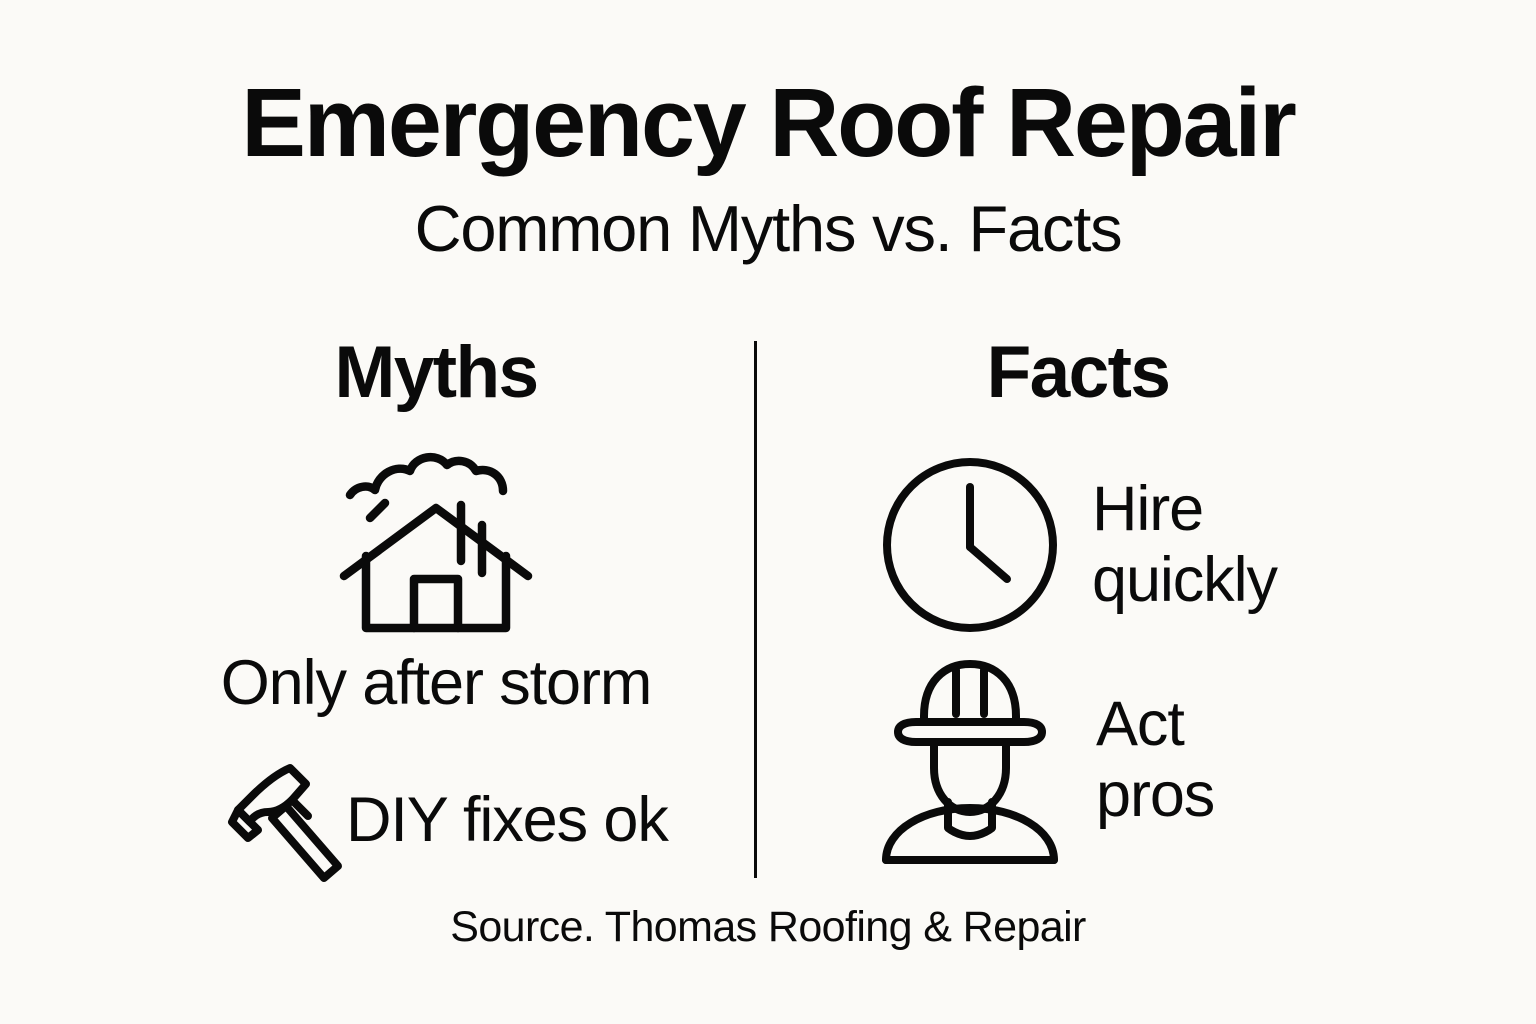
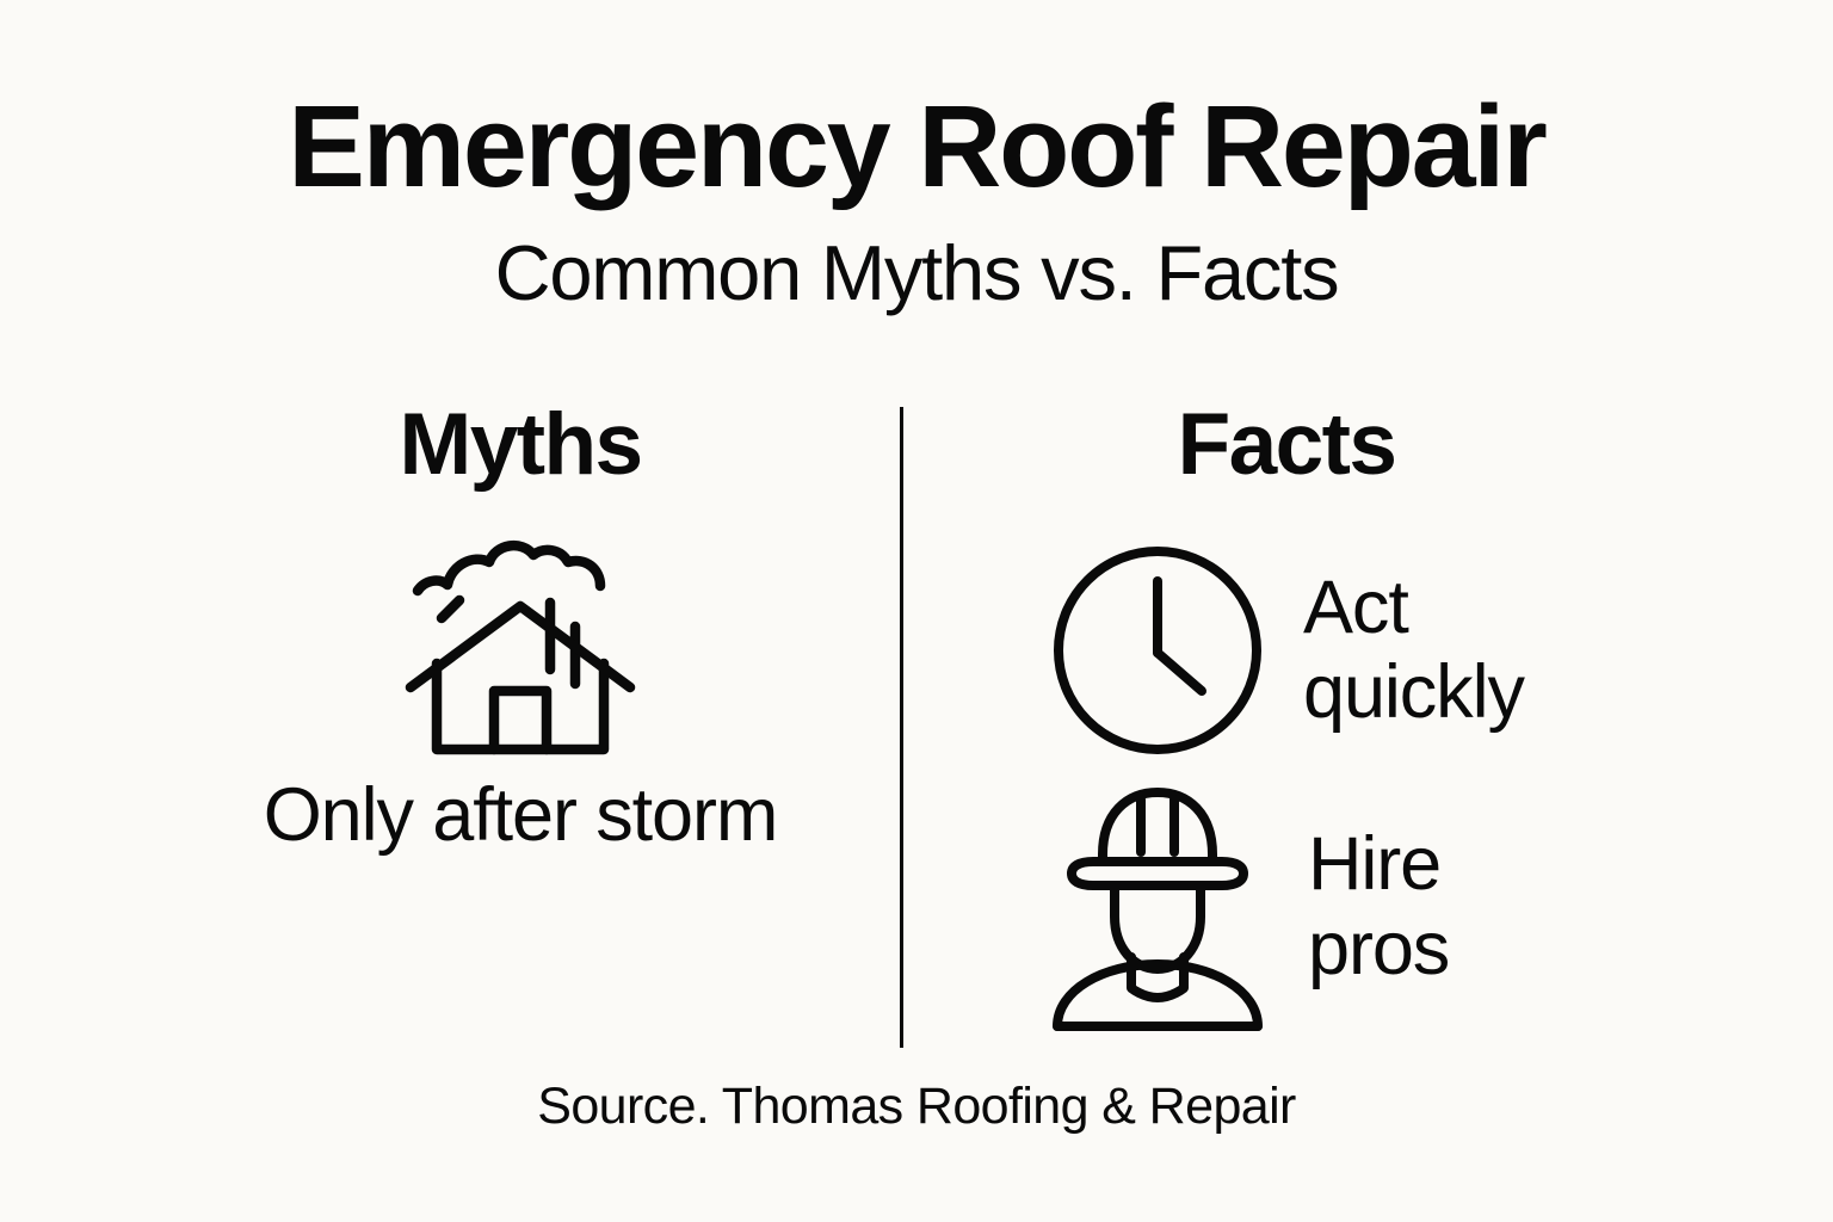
  Emergency Roof Repair
  Common Myths vs. Facts
  Myths
  Only after storm
- DIY fixes ok
  Facts
- Hire
+ Act
  quickly
- Act
+ Hire
  pros
  Source. Thomas Roofing & Repair
